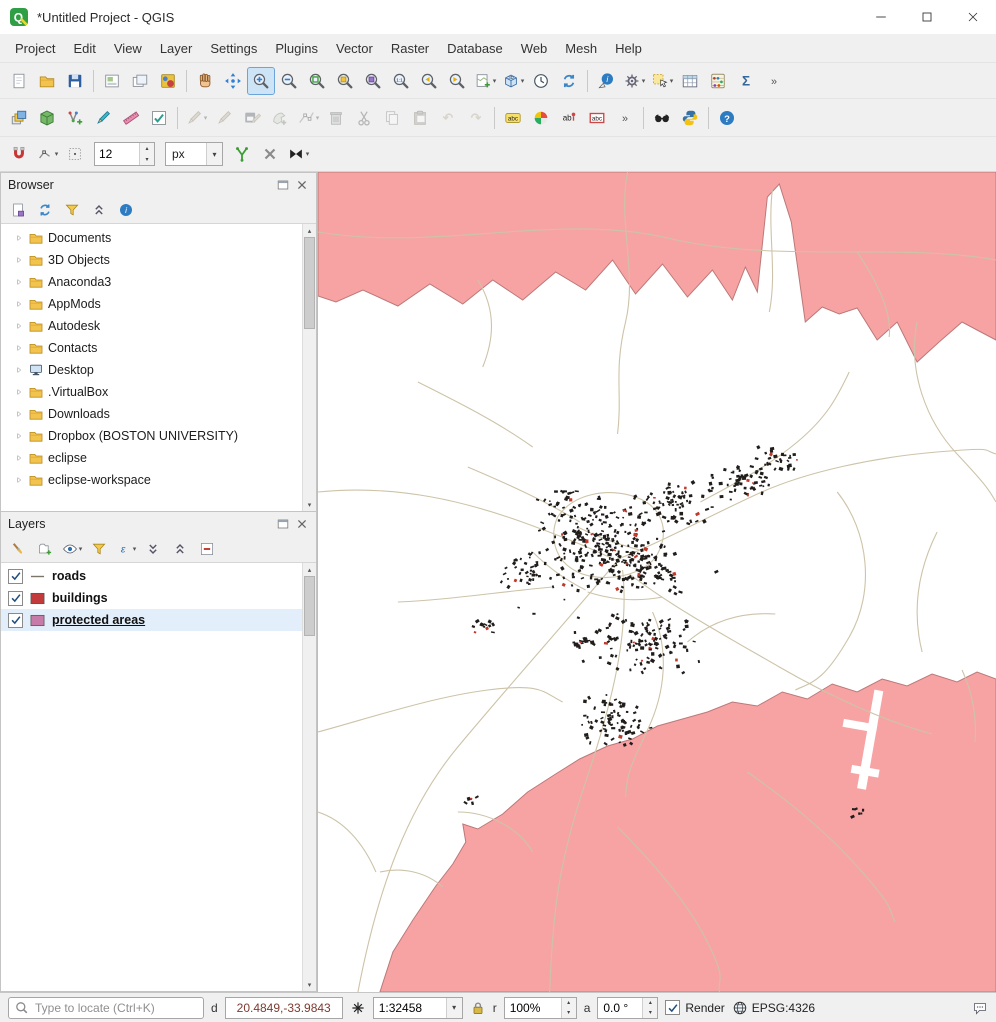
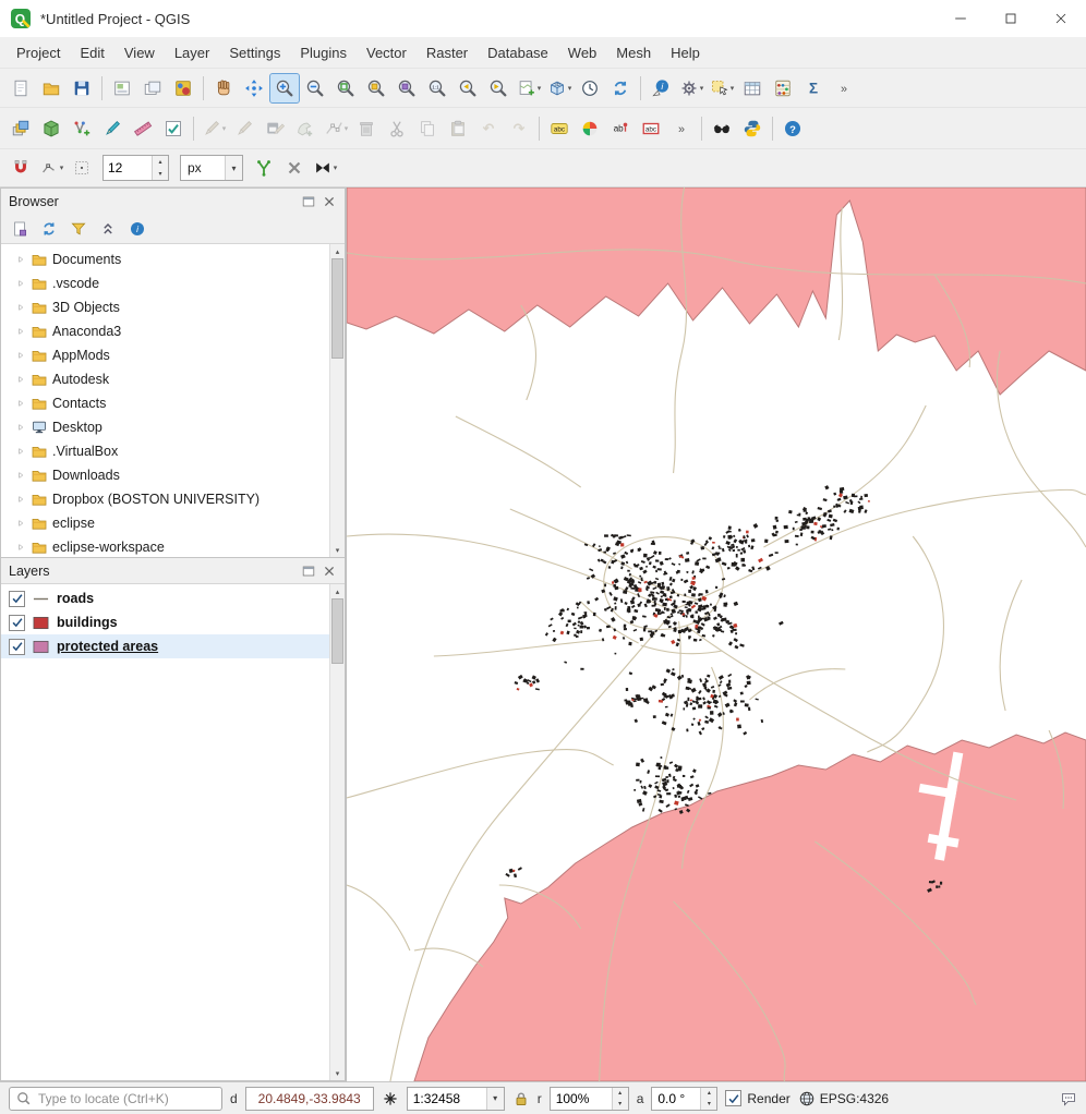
  Q
  *Untitled Project - QGIS
  Project
  Edit
  View
  Layer
  Settings
  Plugins
  Vector
  Raster
  Database
  Web
  Mesh
  Help
  i
  Σ
  »
  ↶
  ↷
  ab
  »
  ?
  12
  px
  ▾
  Browser
  i
  Documents
+ .vscode
  3D Objects
  Anaconda3
  AppMods
  Autodesk
  Contacts
  Desktop
  .VirtualBox
  Downloads
  Dropbox (BOSTON UNIVERSITY)
  eclipse
  eclipse-workspace
  Layers
- ε
  roads
  buildings
  protected areas
  Type to locate (Ctrl+K)
  d
  20.4849,-33.9843
  1:32458
  ▾
  r
  100%
  a
  0.0 °
  Render
  EPSG:4326
